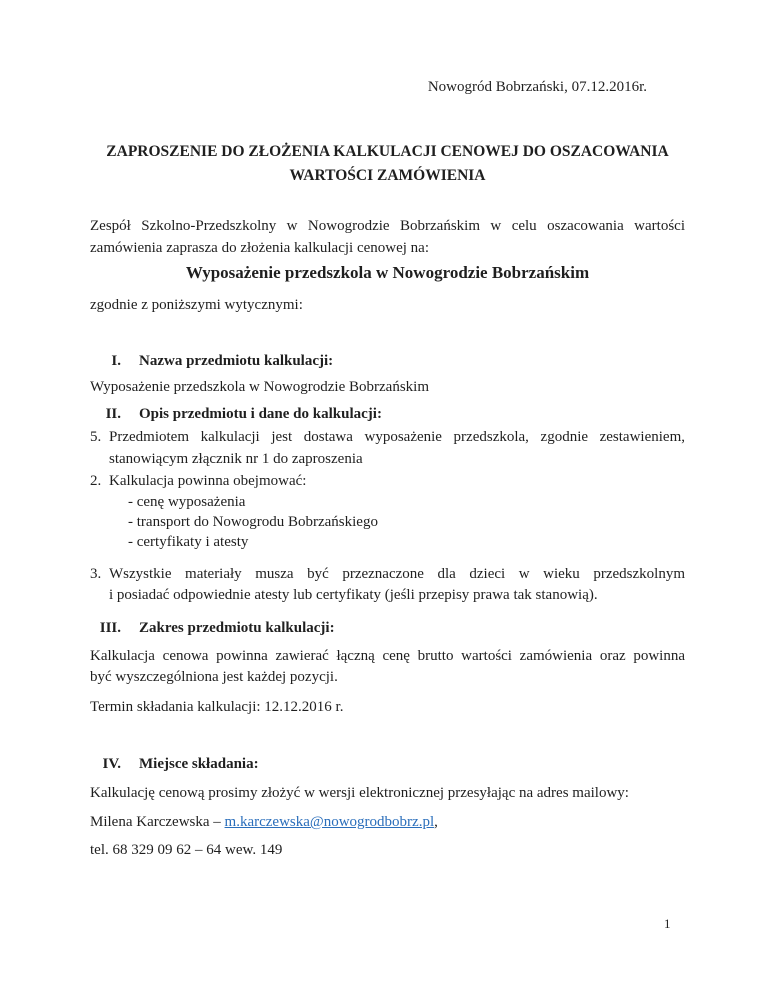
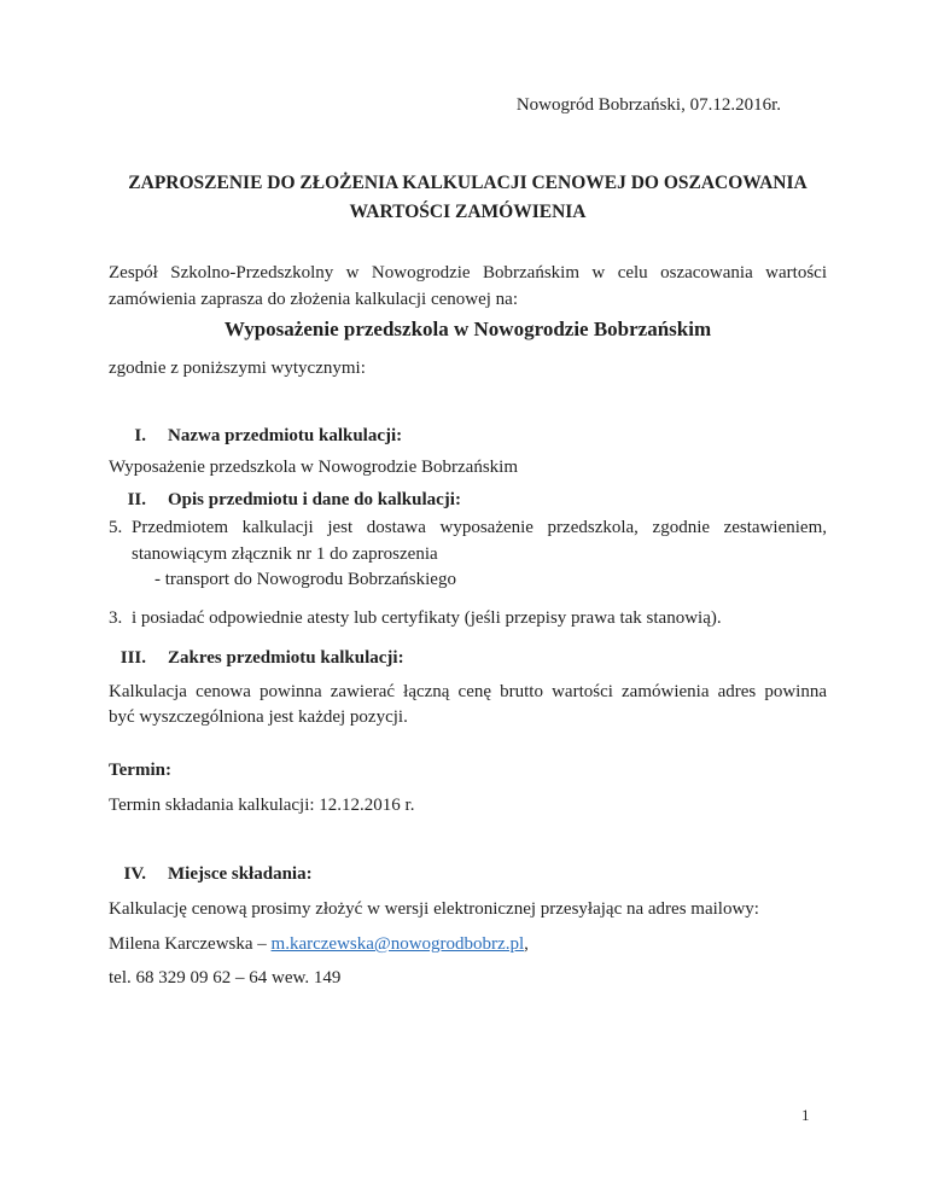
  Nowogród Bobrzański, 07.12.2016r.
  ZAPROSZENIE DO ZŁOŻENIA KALKULACJI CENOWEJ DO OSZACOWANIA
  WARTOŚCI ZAMÓWIENIA
  Zespół Szkolno-Przedszkolny w Nowogrodzie Bobrzańskim w celu oszacowania wartości
  zamówienia zaprasza do złożenia kalkulacji cenowej na:
  Wyposażenie przedszkola w Nowogrodzie Bobrzańskim
  zgodnie z poniższymi wytycznymi:
  I. Nazwa przedmiotu kalkulacji:
  Wyposażenie przedszkola w Nowogrodzie Bobrzańskim
  II. Opis przedmiotu i dane do kalkulacji:
  5.
  Przedmiotem kalkulacji jest dostawa wyposażenie przedszkola, zgodnie zestawieniem,
  stanowiącym złącznik nr 1 do zaproszenia
- 2.
- Kalkulacja powinna obejmować:
- - cenę wyposażenia
  - transport do Nowogrodu Bobrzańskiego
- - certyfikaty i atesty
  3.
- Wszystkie materiały musza być przeznaczone dla dzieci w wieku przedszkolnym
  i posiadać odpowiednie atesty lub certyfikaty (jeśli przepisy prawa tak stanowią).
  III. Zakres przedmiotu kalkulacji:
- Kalkulacja cenowa powinna zawierać łączną cenę brutto wartości zamówienia oraz powinna
+ Kalkulacja cenowa powinna zawierać łączną cenę brutto wartości zamówienia adres powinna
  być wyszczególniona jest każdej pozycji.
+ Termin:
  Termin składania kalkulacji: 12.12.2016 r.
  IV. Miejsce składania:
  Kalkulację cenową prosimy złożyć w wersji elektronicznej przesyłając na adres mailowy:
  Milena Karczewska – m.karczewska@nowogrodbobrz.pl,
  tel. 68 329 09 62 – 64 wew. 149
  1
